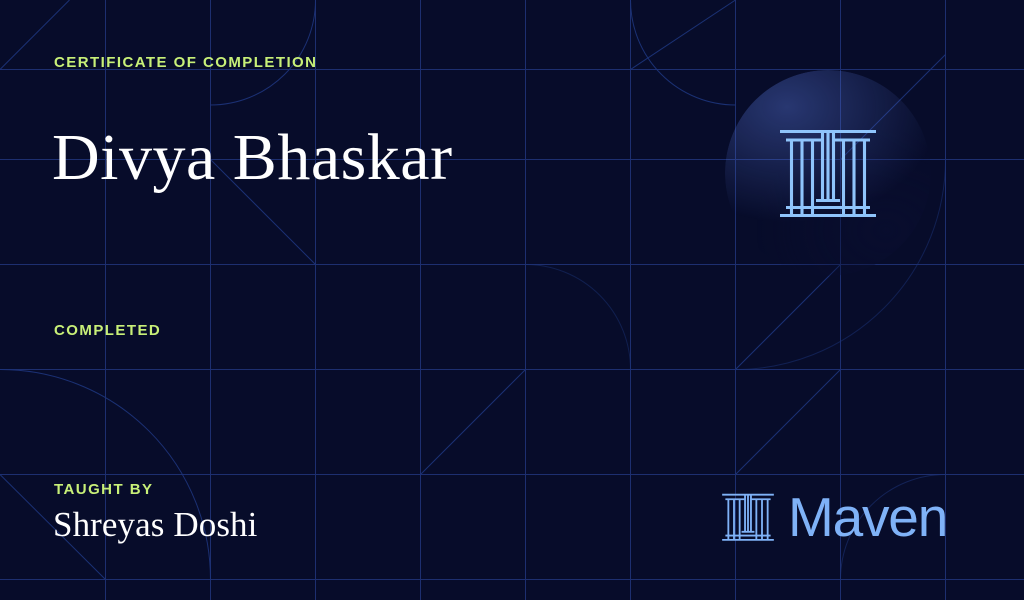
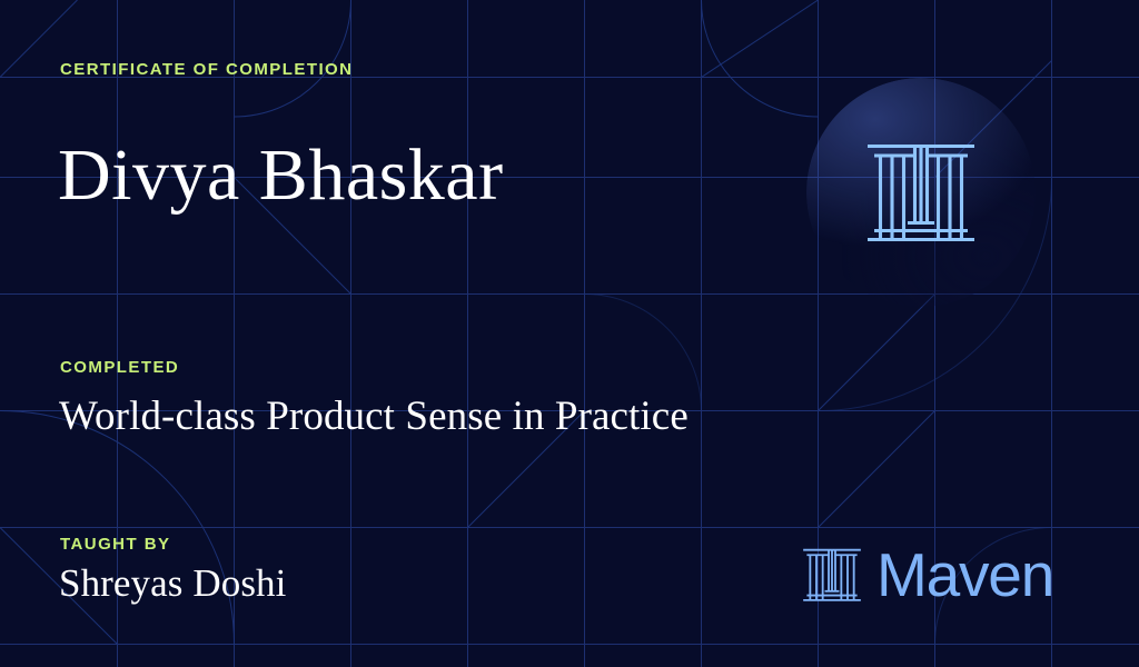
  CERTIFICATE OF COMPLETION
  Divya Bhaskar
  COMPLETED
+ World-class Product Sense in Practice
  TAUGHT BY
  Shreyas Doshi
  Maven
